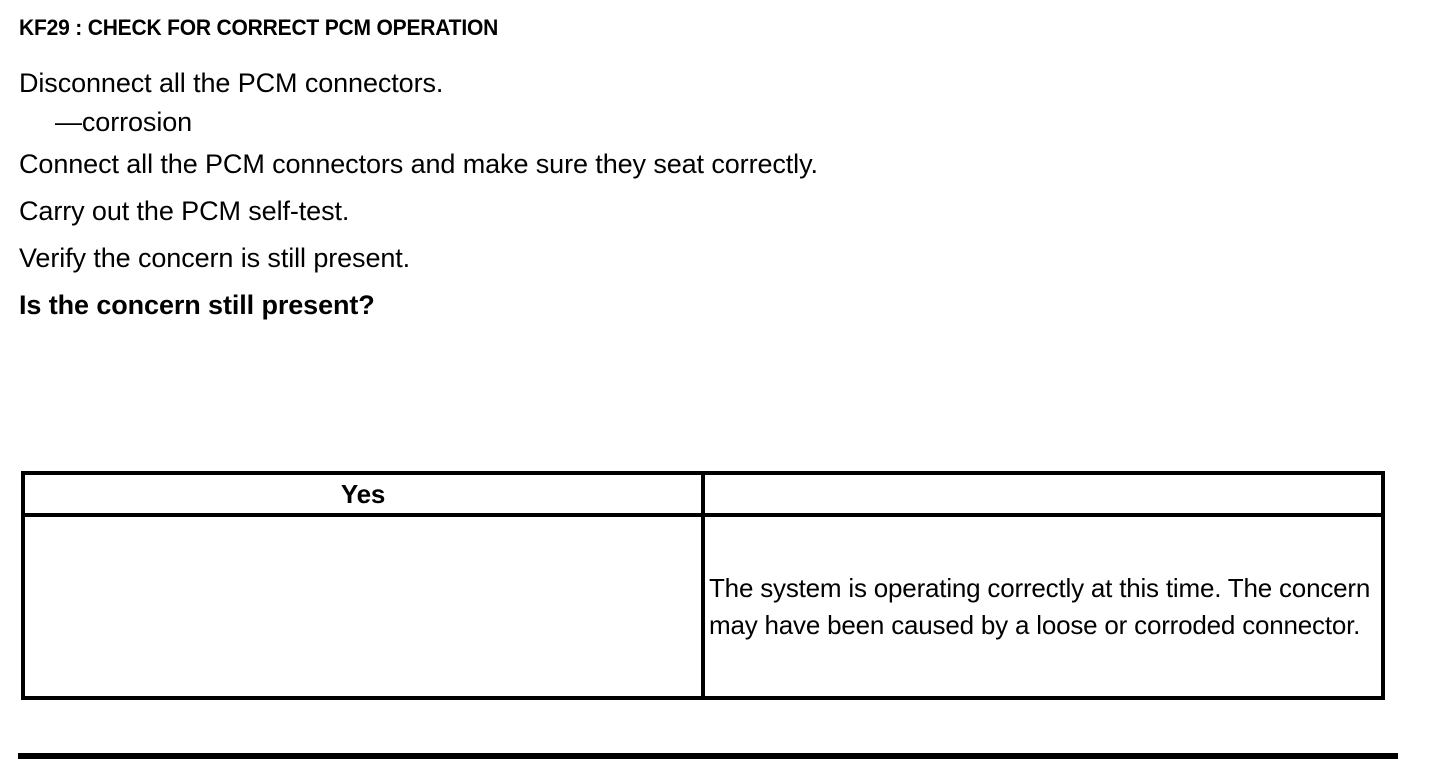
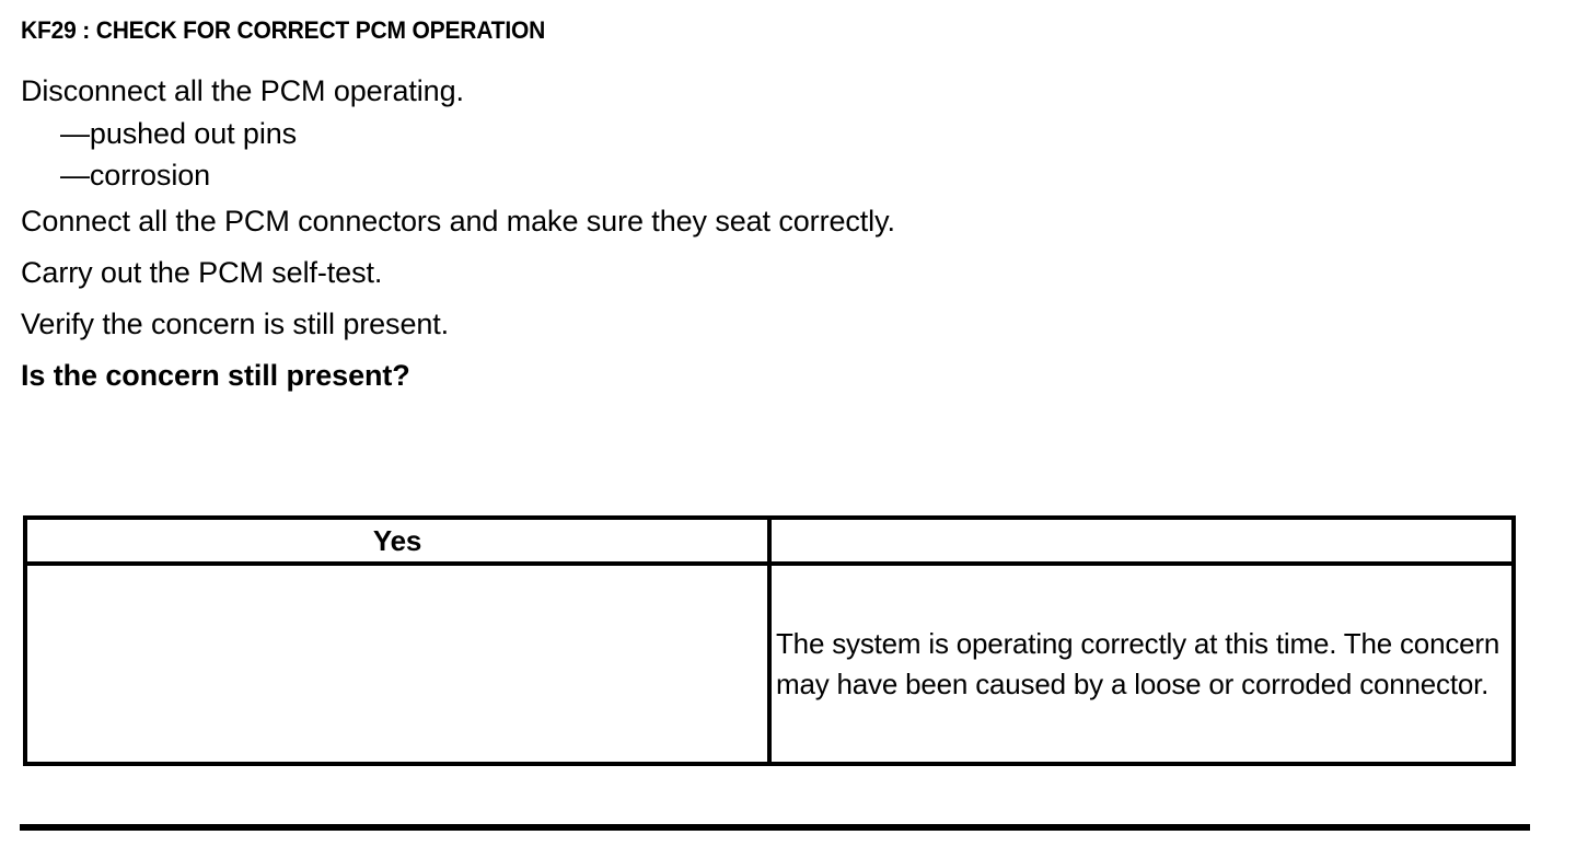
  KF29 : CHECK FOR CORRECT PCM OPERATION
- Disconnect all the PCM connectors.
+ Disconnect all the PCM operating.
+ —pushed out pins
  —corrosion
  Connect all the PCM connectors and make sure they seat correctly.
  Carry out the PCM self-test.
  Verify the concern is still present.
  Is the concern still present?
  Yes
  The system is operating correctly at this time. The concern may have been caused by a loose or corroded connector.
